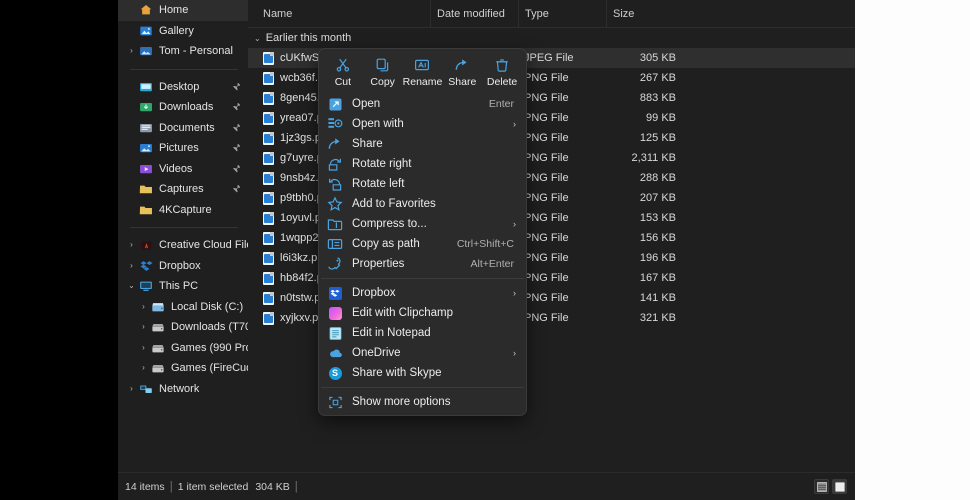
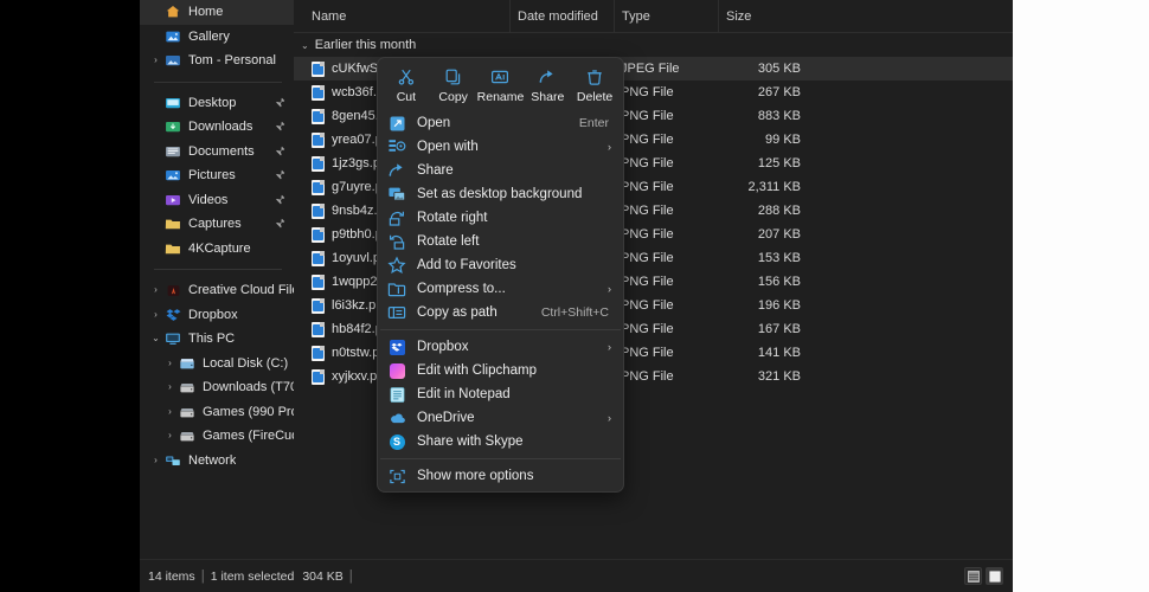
  Home
  Gallery
  ›
  Tom - Personal
  Desktop
  Downloads
  Documents
  Pictures
  Videos
  Captures
  4KCapture
  ›
  Creative Cloud Fil
  ›
  Dropbox
  ⌄
  This PC
  ›
  Local Disk (C:)
  ›
  ›
  ›
  ›
  Network
  Name
  Date modified
  Type
  Size
  ⌄
  Earlier this month
  PEG File
  305 KB
  wcb36f.
  PNG File
  267 KB
  PNG File
  883 KB
  yrea07.
  PNG File
  99 KB
  1jz3gs.
  PNG File
  125 KB
  g7uyre.
  PNG File
  2,311 KB
  9nsb4z.
  PNG File
  288 KB
  p9tbh0.
  PNG File
  207 KB
  1oyuvl.
  PNG File
  153 KB
  PNG File
  156 KB
  l6i3kz.p
  PNG File
  196 KB
  hb84f2.
  PNG File
  167 KB
  n0tstw.
  PNG File
  141 KB
  xyjkxv.p
  PNG File
  321 KB
  14 items
  |
  1 item selected
  304 KB
  |
  Cut
  Copy
  Rename
  Share
  Delete
  Open
  Enter
  Open with
  ›
  Share
+ Set as desktop background
  Rotate right
  Rotate left
  Add to Favorites
  Compress to...
  ›
  Copy as path
  Ctrl+Shift+C
- Properties
- Alt+Enter
  Dropbox
  ›
  Edit with Clipchamp
  Edit in Notepad
  OneDrive
  ›
  S
  Share with Skype
  Show more options
